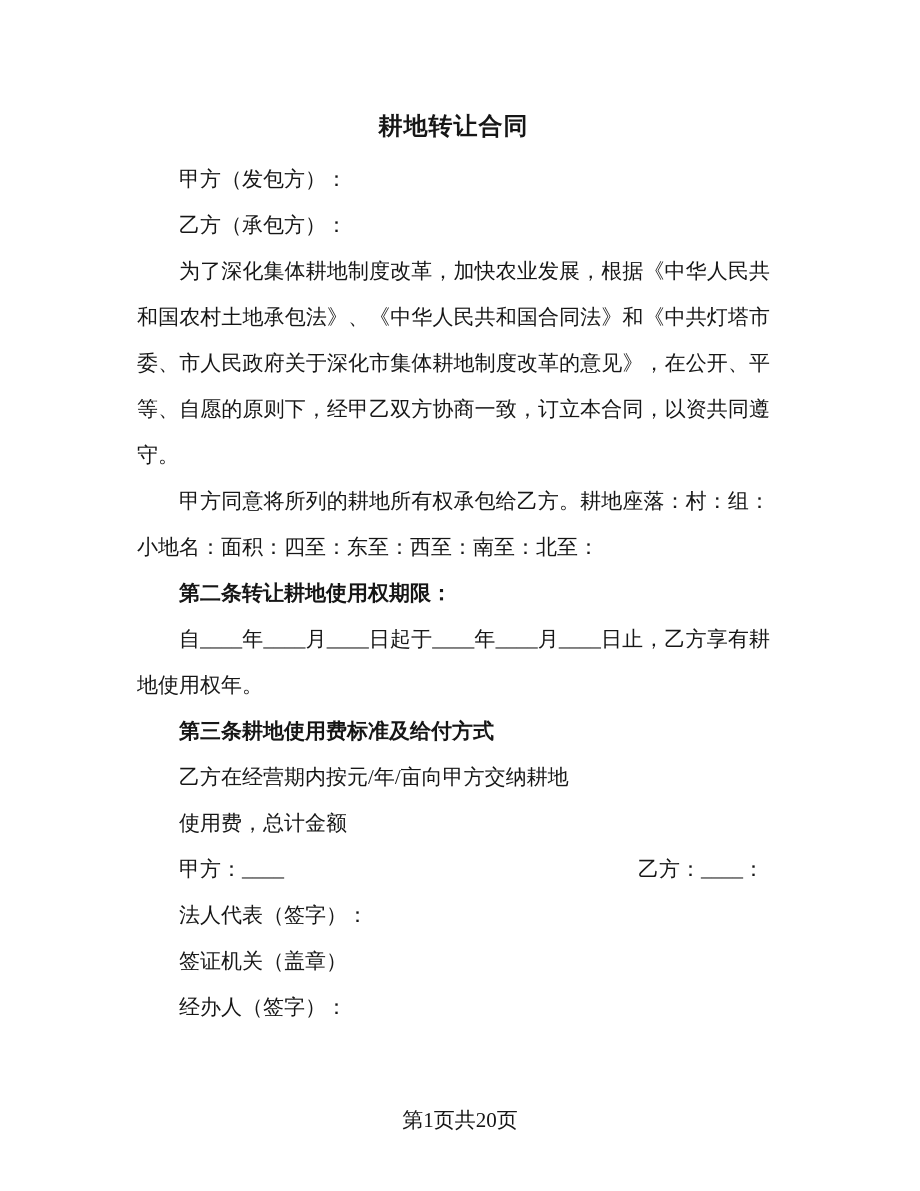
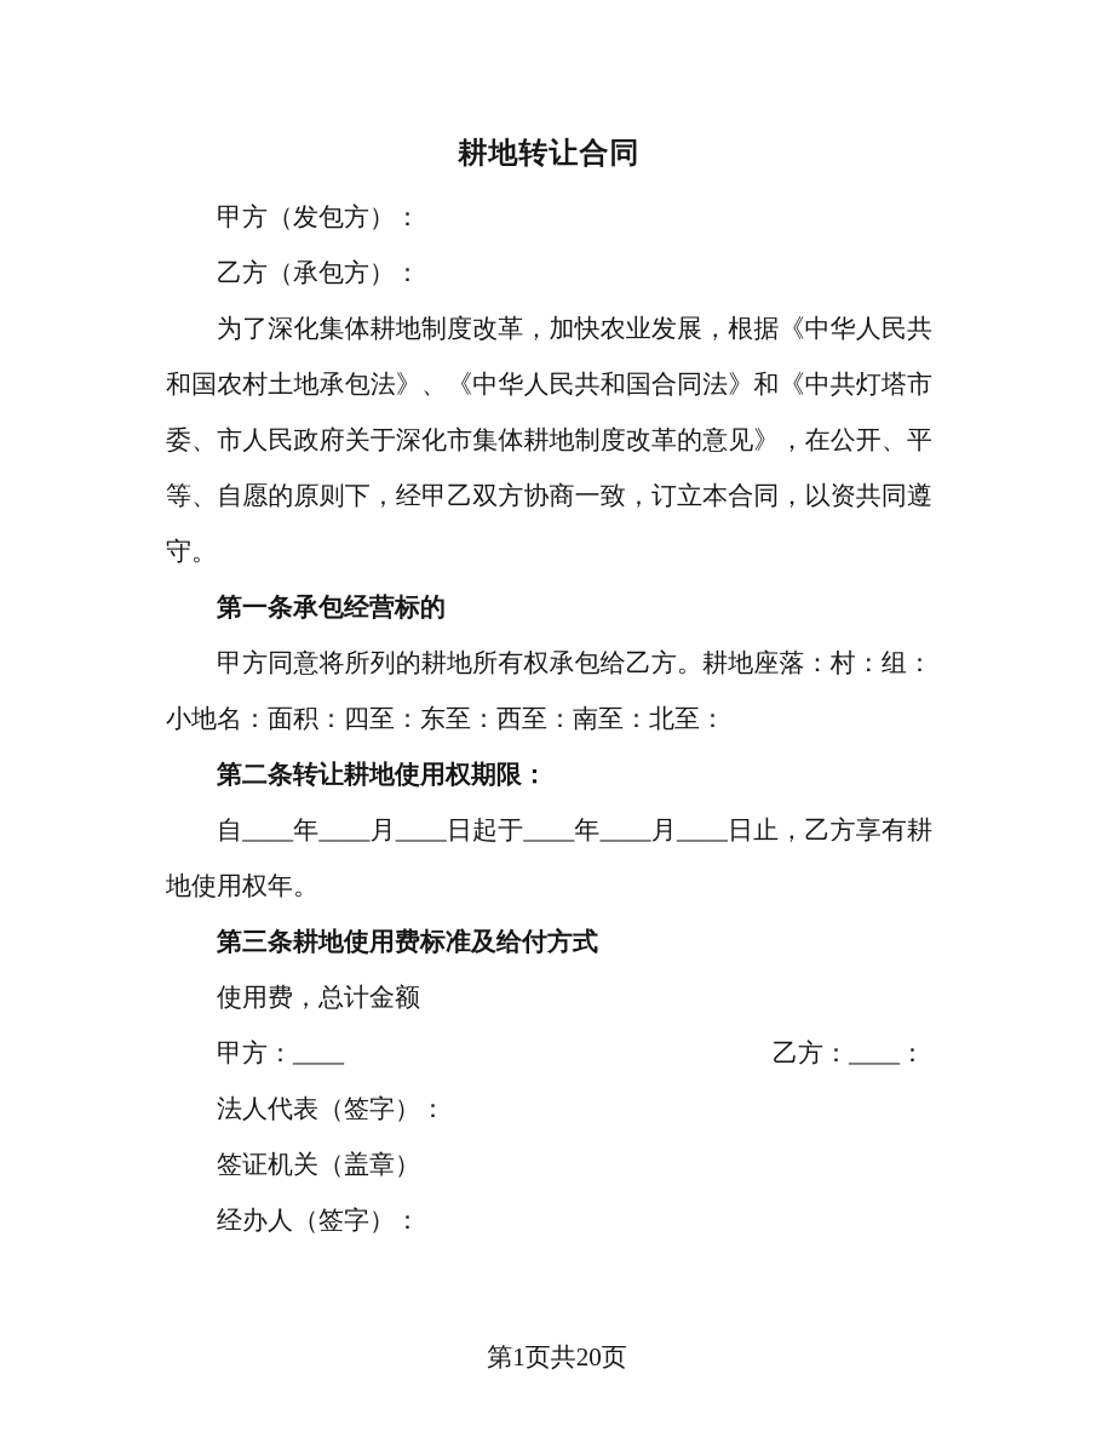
  耕地转让合同
  甲方（发包方）：
  乙方（承包方）：
  为了深化集体耕地制度改革，加快农业发展，根据《中华人民共和国农村土地承包法》、《中华人民共和国合同法》和《中共灯塔市委、市人民政府关于深化市集体耕地制度改革的意见》，在公开、平等、自愿的原则下，经甲乙双方协商一致，订立本合同，以资共同遵守。
+ 第一条承包经营标的
  甲方同意将所列的耕地所有权承包给乙方。耕地座落：村：组：小地名：面积：四至：东至：西至：南至：北至：
  第二条转让耕地使用权期限：
  自____年____月____日起于____年____月____日止，乙方享有耕地使用权年。
  第三条耕地使用费标准及给付方式
- 乙方在经营期内按元/年/亩向甲方交纳耕地
  使用费，总计金额
  甲方：____
  乙方：____：
  法人代表（签字）：
  签证机关（盖章）
  经办人（签字）：
  第1页共20页
